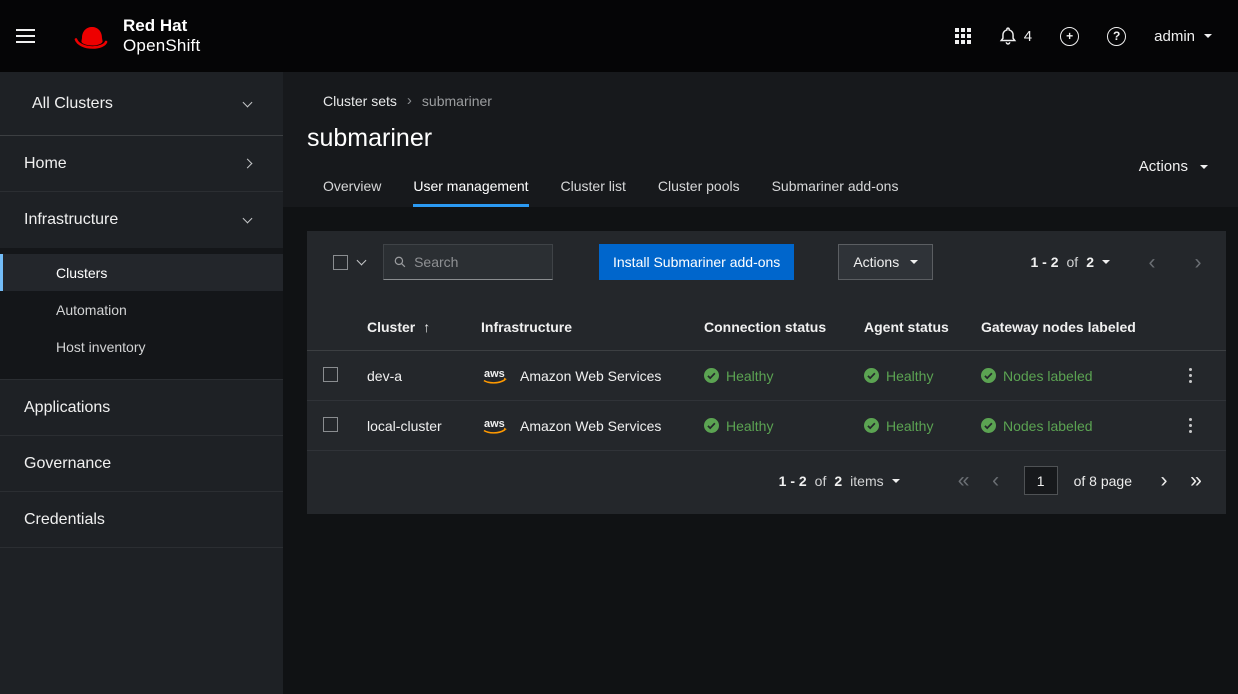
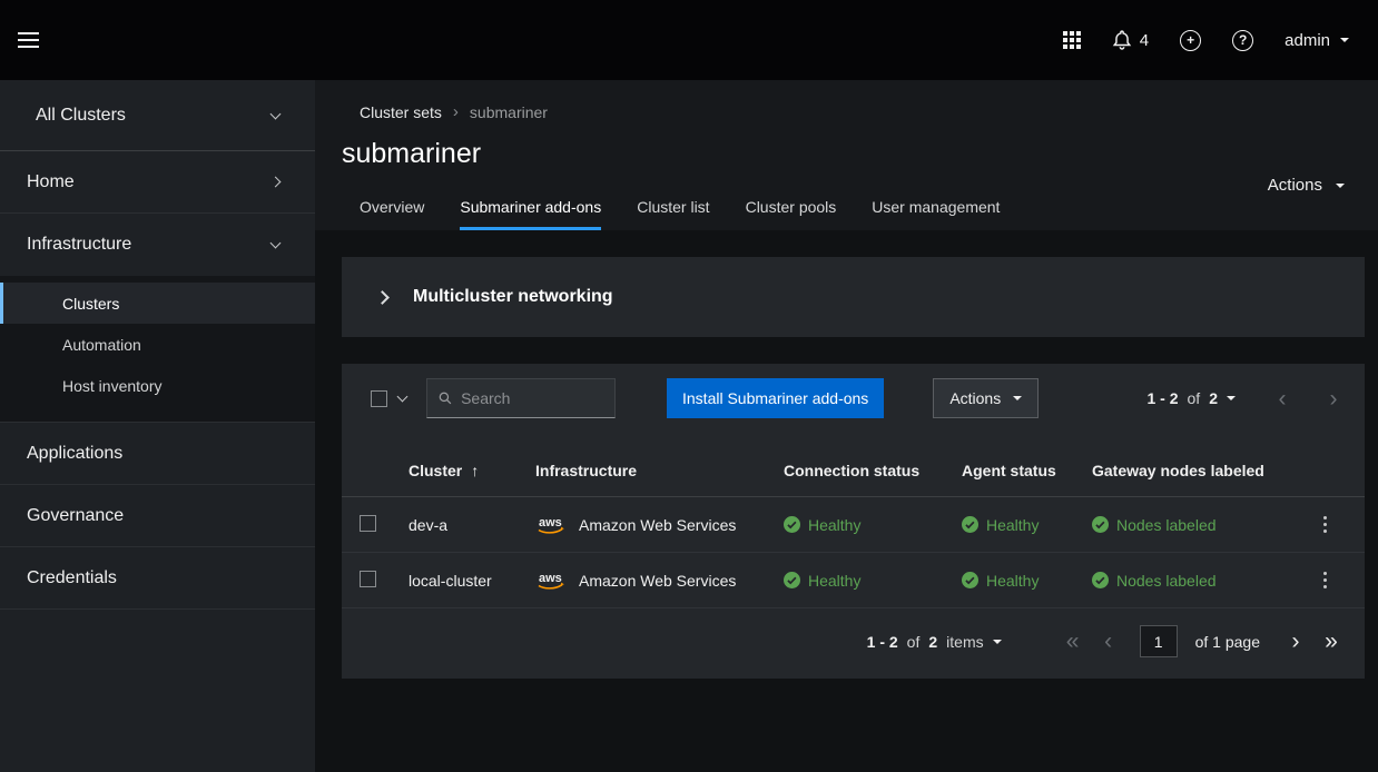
- Red Hat
- OpenShift
  4
  +
  ?
  admin
  All Clusters
  Home
  Infrastructure
  Clusters
  Automation
  Host inventory
  Applications
  Governance
  Credentials
  Cluster sets
  ›
  submariner
  submariner
  Actions
  Overview
- User management
+ Submariner add-ons
  Cluster list
  Cluster pools
- Submariner add-ons
+ User management
+ Multicluster networking
  Search
  Install Submariner add-ons
  Actions
  1 - 2
  of
  2
  ‹
  ›
  Cluster
  ↑
  Infrastructure
  Connection status
  Agent status
  Gateway nodes labeled
  dev-a
  aws
  Amazon Web Services
  Healthy
  Healthy
  Nodes labeled
  local-cluster
  aws
  Amazon Web Services
  Healthy
  Healthy
  Nodes labeled
  1 - 2
  of
  2
  items
  «
  ‹
  1
- of 8 page
+ of 1 page
  ›
  »
